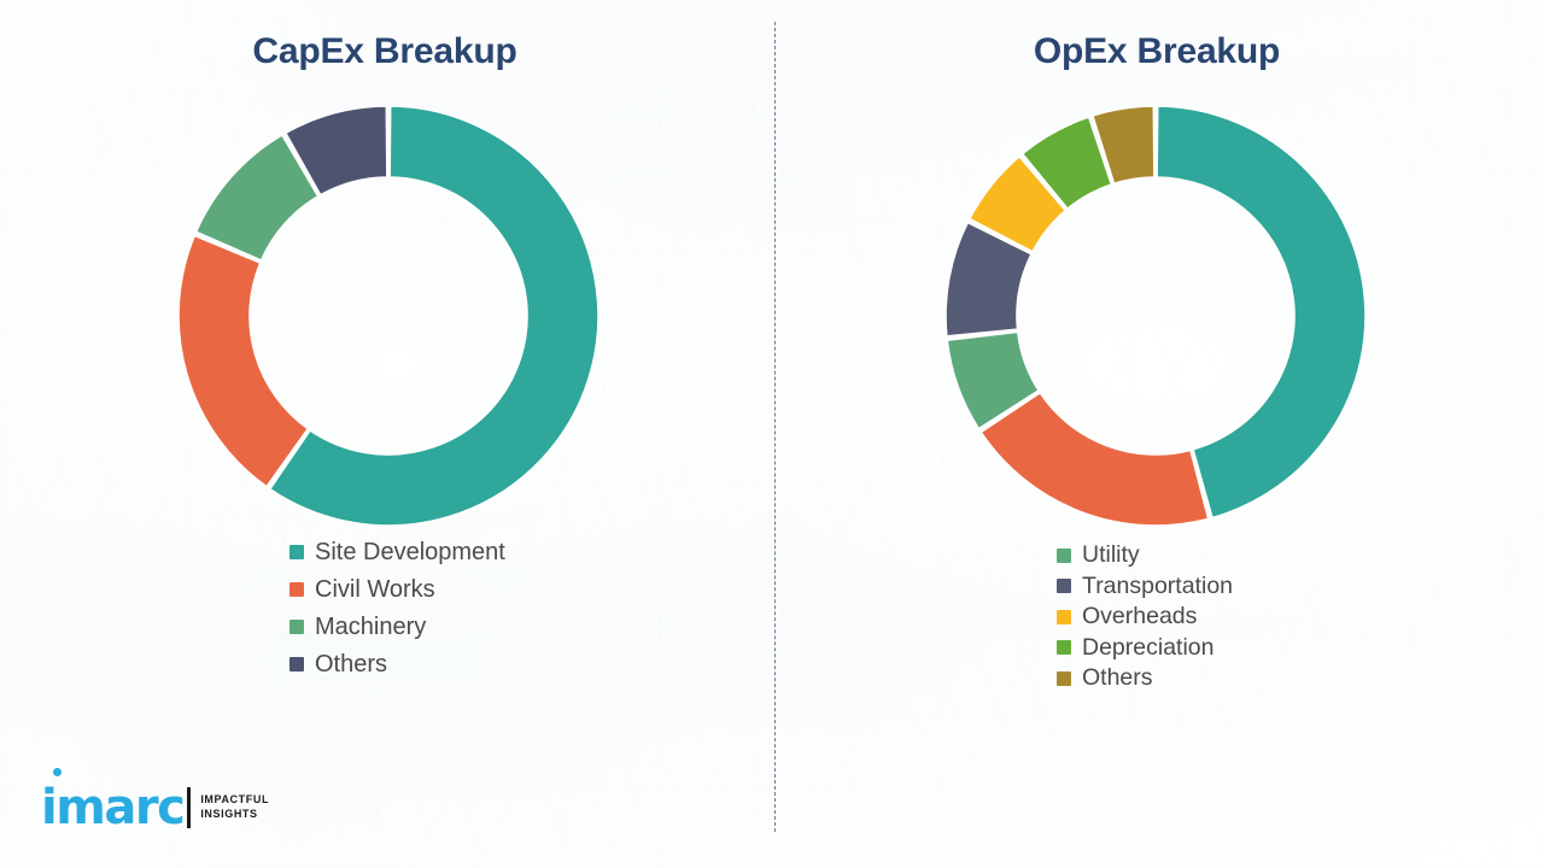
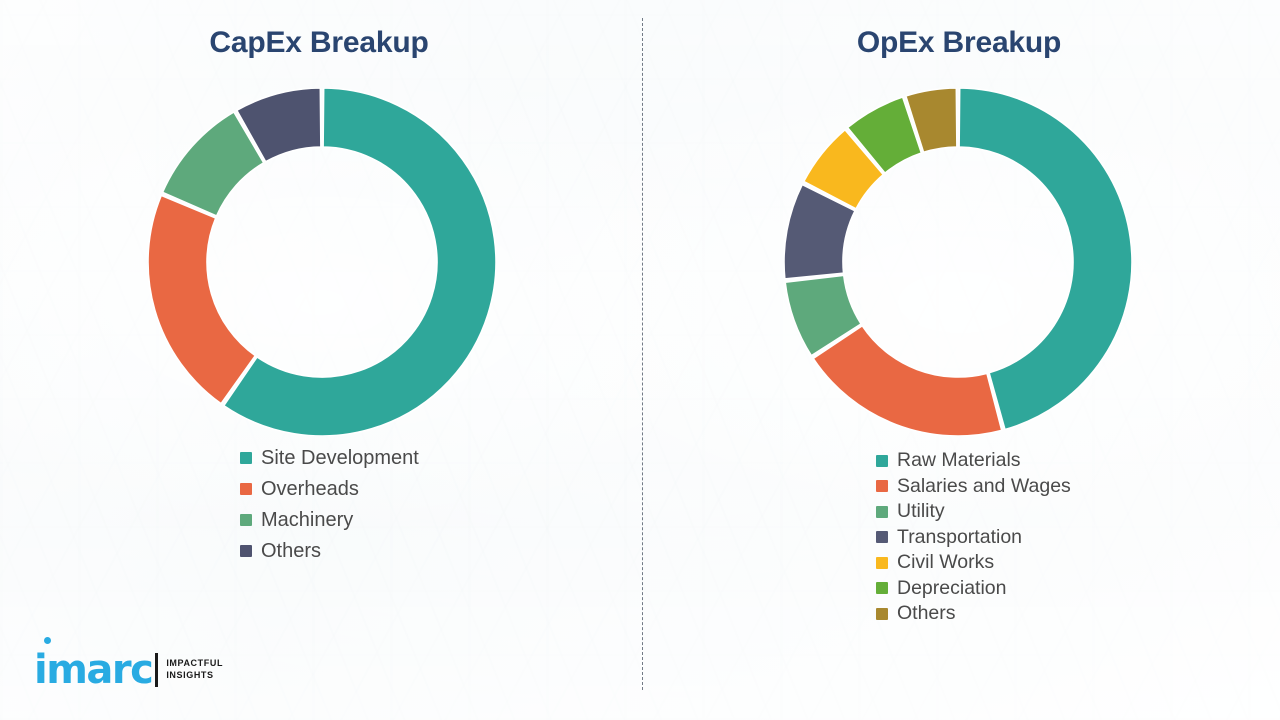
  CapEx Breakup
  Site Development
- Civil Works
+ Overheads
  Machinery
  Others
  OpEx Breakup
+ Raw Materials
+ Salaries and Wages
  Utility
  Transportation
- Overheads
+ Civil Works
  Depreciation
  Others
  imarc
  IMPACTFUL
  INSIGHTS
